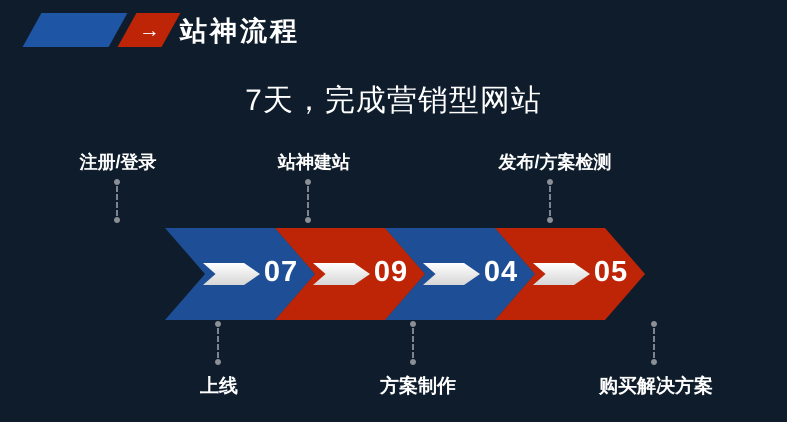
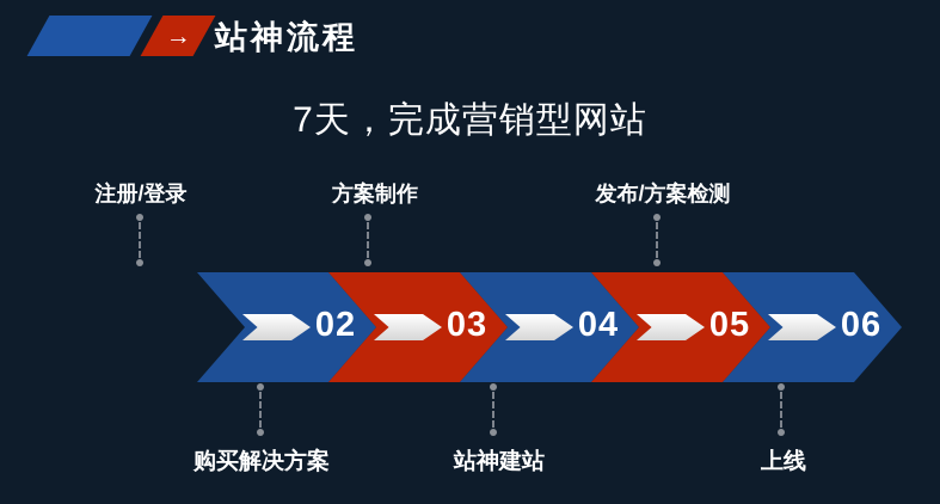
  站神流程
  7天，完成营销型网站
  注册/登录
- 站神建站
+ 方案制作
  发布/方案检测
- 07
+ 02
- 09
+ 03
  04
  05
+ 06
- 上线
+ 购买解决方案
- 方案制作
+ 站神建站
- 购买解决方案
+ 上线
